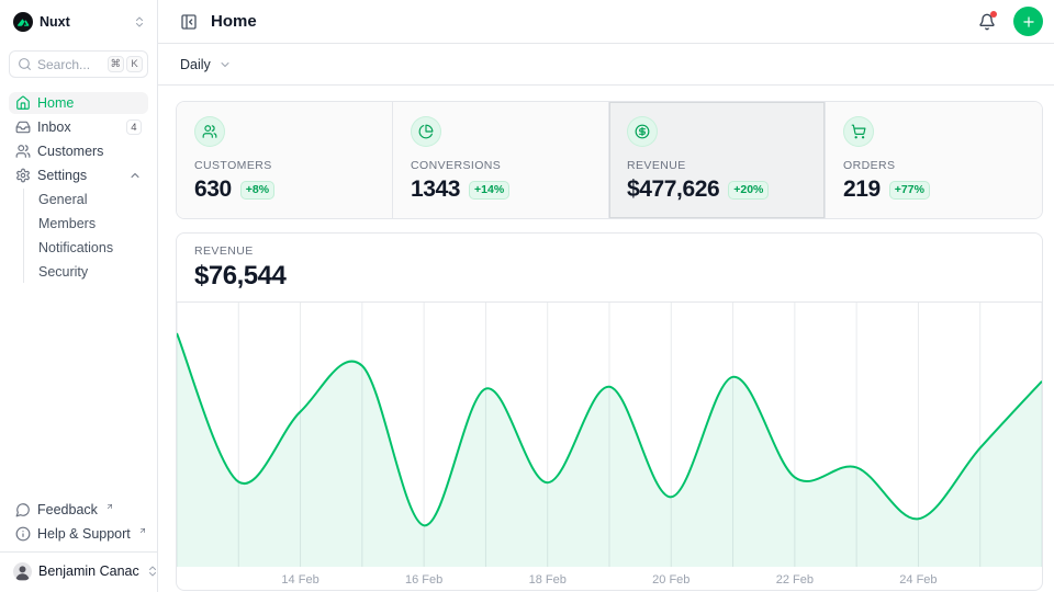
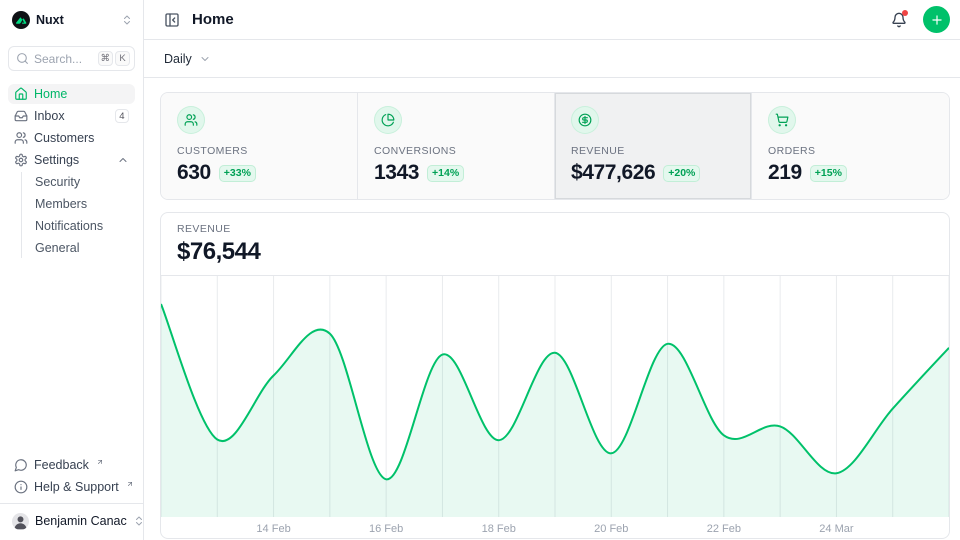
  Nuxt
  Search...
  ⌘
  K
  Home
  Inbox
  4
  Customers
  Settings
- General
+ Security
  Members
  Notifications
- Security
+ General
  Feedback
  Help & Support
  Benjamin Canac
  Home
  Daily
  CUSTOMERS
  630
- +8%
+ +33%
  CONVERSIONS
  1343
  +14%
  REVENUE
  $477,626
  +20%
  ORDERS
  219
- +77%
+ +15%
  REVENUE
  $76,544
  14 Feb
  16 Feb
  18 Feb
  20 Feb
  22 Feb
- 24 Feb
+ 24 Mar
